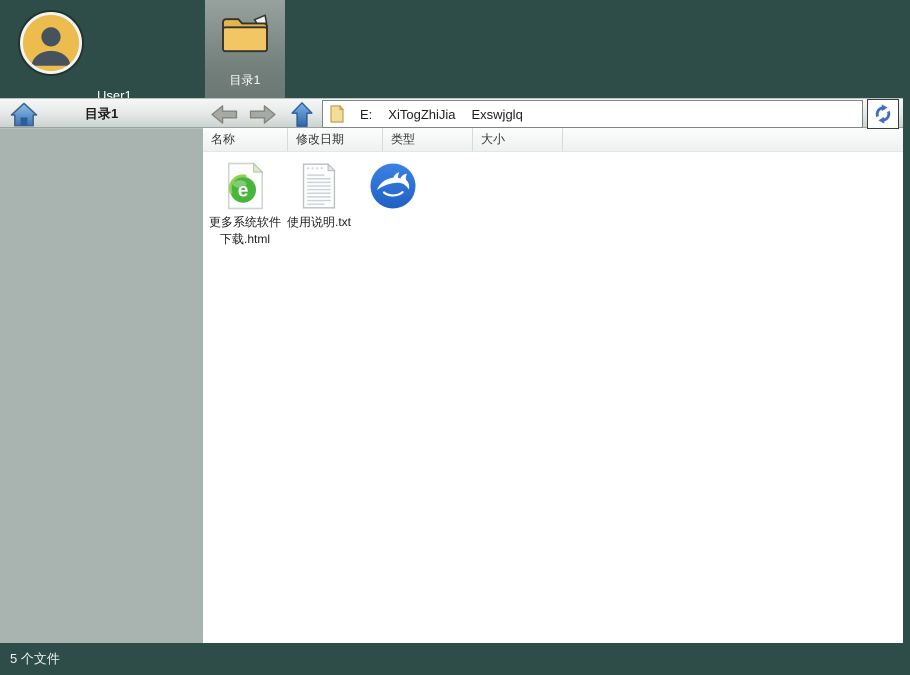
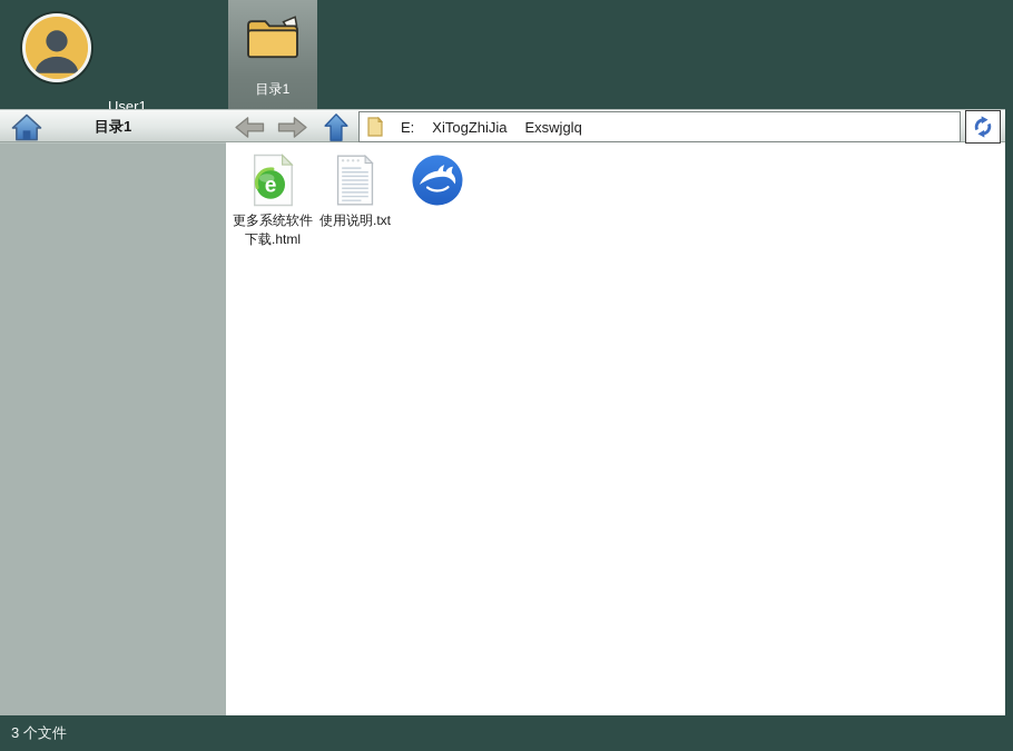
  User1
  目录1
  目录1
  E:
  XiTogZhiJia
  Exswjglq
- 名称
- 修改日期
- 类型
- 大小
  e
  更多系统软件下载.html
  使用说明.txt
- 5 个文件
+ 3 个文件
